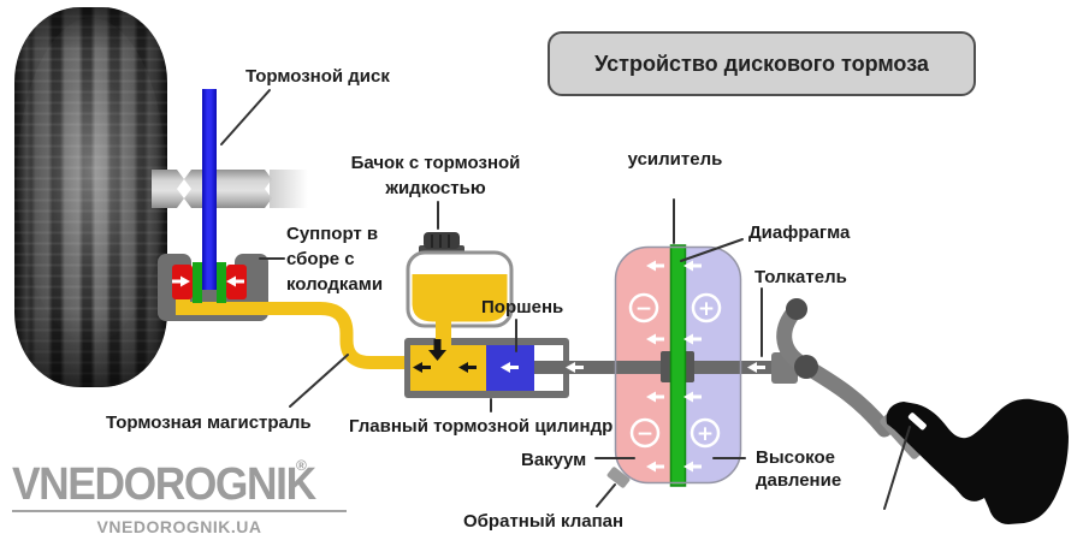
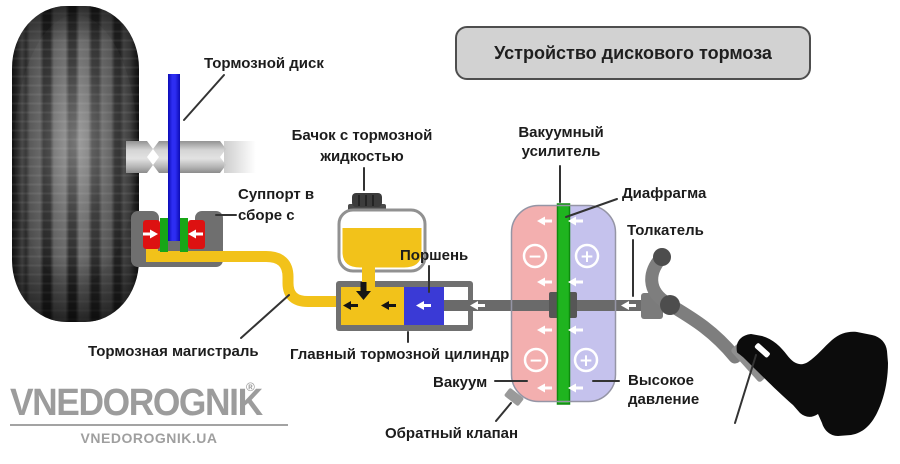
  −
  +
  −
  +
  Устройство дискового тормоза
  Тормозной диск
  Бачок с тормозной
  жидкостью
  Суппорт в
  сборе с
- колодками
  Тормозная магистраль
  Поршень
  Главный тормозной цилиндр
+ Вакуумный
  усилитель
  Диафрагма
  Толкатель
  Вакуум
  Высокое
  давление
  Обратный клапан
  VNEDOROGNIK
  ®
  VNEDOROGNIK.UA
